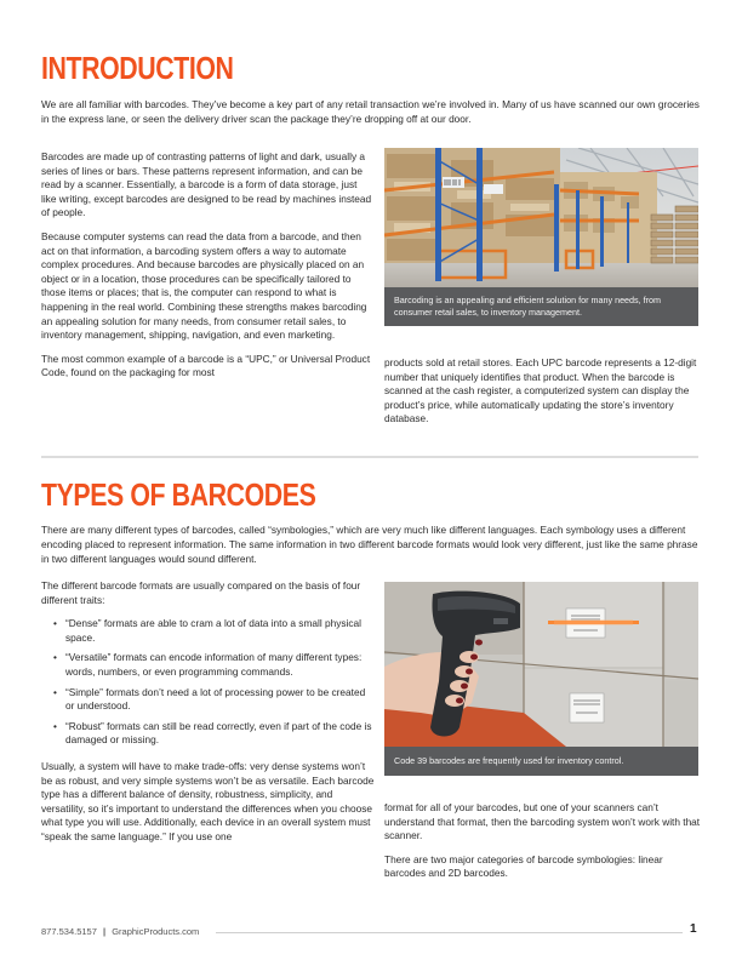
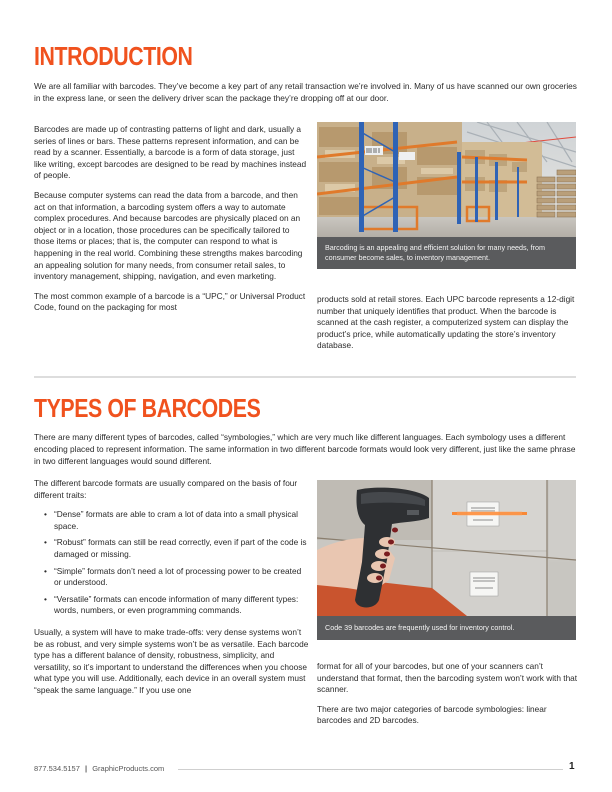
  INTRODUCTION
  We are all familiar with barcodes. They’ve become a key part of any retail transaction we’re involved in. Many of us have scanned our own groceries in the express lane, or seen the delivery driver scan the package they’re dropping off at our door.
  Barcodes are made up of contrasting patterns of light and dark, usually a series of lines or bars. These patterns represent information, and can be read by a scanner. Essentially, a barcode is a form of data storage, just like writing, except barcodes are designed to be read by machines instead of people.
  Because computer systems can read the data from a barcode, and then act on that information, a barcoding system offers a way to automate complex procedures. And because barcodes are physically placed on an object or in a location, those procedures can be specifically tailored to those items or places; that is, the computer can respond to what is happening in the real world. Combining these strengths makes barcoding an appealing solution for many needs, from consumer retail sales, to inventory management, shipping, navigation, and even marketing.
  The most common example of a barcode is a “UPC,” or Universal Product Code, found on the packaging for most
- Barcoding is an appealing and efficient solution for many needs, from consumer retail sales, to inventory management.
+ Barcoding is an appealing and efficient solution for many needs, from consumer become sales, to inventory management.
  products sold at retail stores. Each UPC barcode represents a 12-digit number that uniquely identifies that product. When the barcode is scanned at the cash register, a computerized system can display the product’s price, while automatically updating the store’s inventory database.
  TYPES OF BARCODES
  There are many different types of barcodes, called “symbologies,” which are very much like different languages. Each symbology uses a different encoding placed to represent information. The same information in two different barcode formats would look very different, just like the same phrase in two different languages would sound different.
  The different barcode formats are usually compared on the basis of four different traits:
  “Dense” formats are able to cram a lot of data into a small physical space.
- “Versatile” formats can encode information of many different types: words, numbers, or even programming commands.
+ “Robust” formats can still be read correctly, even if part of the code is damaged or missing.
  “Simple” formats don’t need a lot of processing power to be created or understood.
- “Robust” formats can still be read correctly, even if part of the code is damaged or missing.
+ “Versatile” formats can encode information of many different types: words, numbers, or even programming commands.
  Usually, a system will have to make trade-offs: very dense systems won’t be as robust, and very simple systems won’t be as versatile. Each barcode type has a different balance of density, robustness, simplicity, and versatility, so it’s important to understand the differences when you choose what type you will use. Additionally, each device in an overall system must “speak the same language.” If you use one
  Code 39 barcodes are frequently used for inventory control.
  format for all of your barcodes, but one of your scanners can’t understand that format, then the barcoding system won’t work with that scanner.
  There are two major categories of barcode symbologies: linear barcodes and 2D barcodes.
  877.534.5157 | GraphicProducts.com
  1
